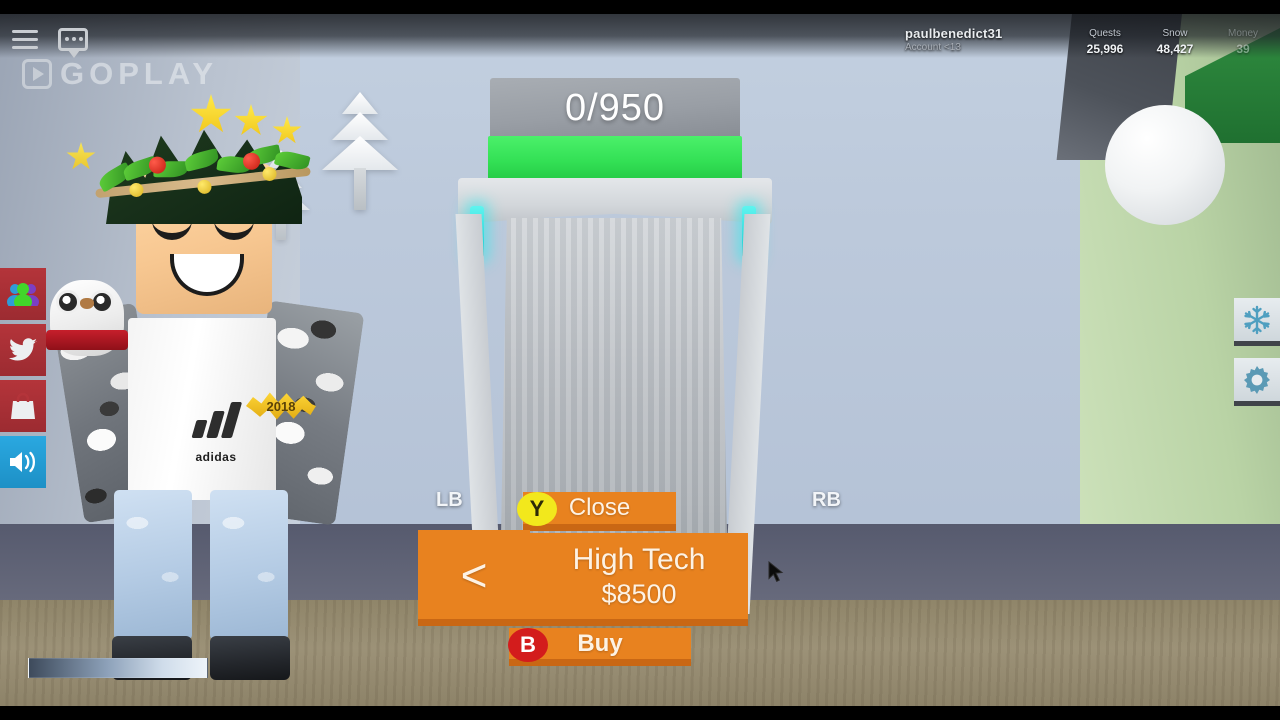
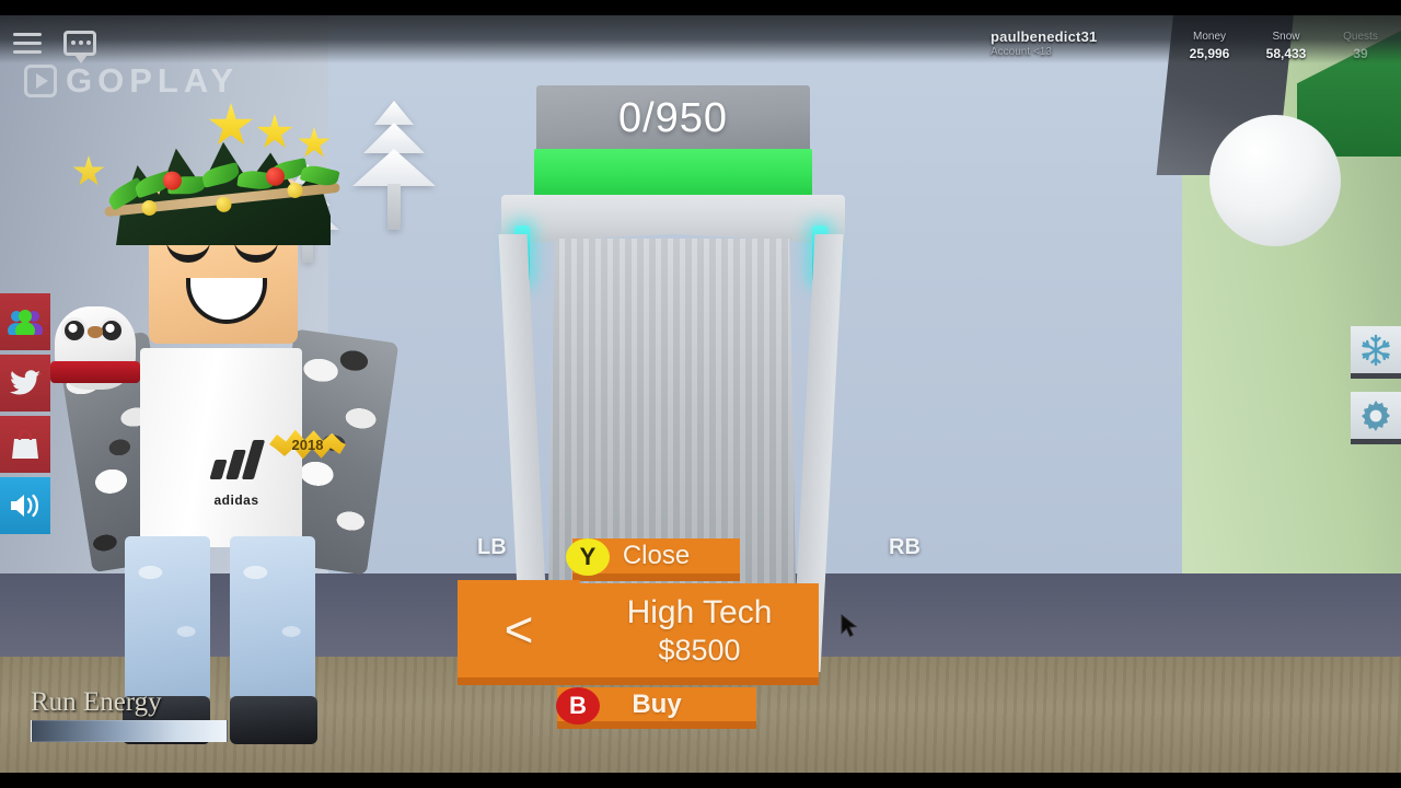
  adidas
  2018
  0/950
  paulbenedict31
  Account <13
- Quests
+ Money
  25,996
  Snow
- 48,427
+ 58,433
- Money
+ Quests
  39
  GOPLAY
+ Run Energy
  LB
  RB
  Close
  <
  High Tech
  $8500
  Buy
  Y
  B
